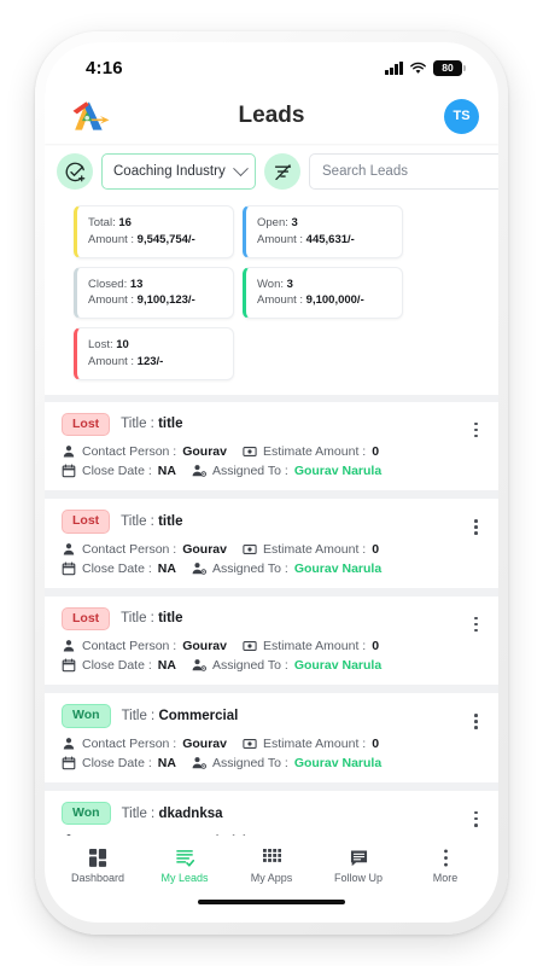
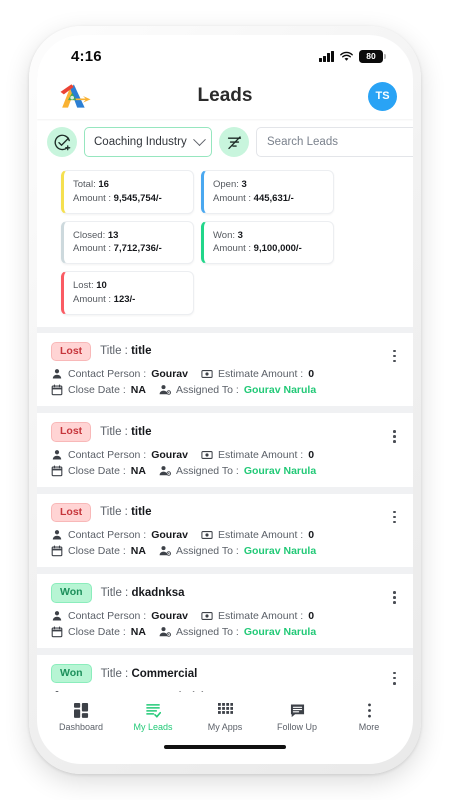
  4:16
  80
  Leads
  TS
  Coaching Industry
  Search Leads
  Total: 16
  Amount : 9,545,754/-
  Open: 3
  Amount : 445,631/-
  Closed: 13
- Amount : 9,100,123/-
+ Amount : 7,712,736/-
  Won: 3
  Amount : 9,100,000/-
  Lost: 10
  Amount : 123/-
  Lost
  Title : title
  Contact Person :
  Gourav
  Estimate Amount :
  0
  Close Date :
  NA
  Assigned To :
  Gourav Narula
  Lost
  Title : title
  Contact Person :
  Gourav
  Estimate Amount :
  0
  Close Date :
  NA
  Assigned To :
  Gourav Narula
  Lost
  Title : title
  Contact Person :
  Gourav
  Estimate Amount :
  0
  Close Date :
  NA
  Assigned To :
  Gourav Narula
  Won
- Title : Commercial
+ Title : dkadnksa
  Contact Person :
  Gourav
  Estimate Amount :
  0
  Close Date :
  NA
  Assigned To :
  Gourav Narula
  Won
- Title : dkadnksa
+ Title : Commercial
  Dashboard
  My Leads
  My Apps
  Follow Up
  More
